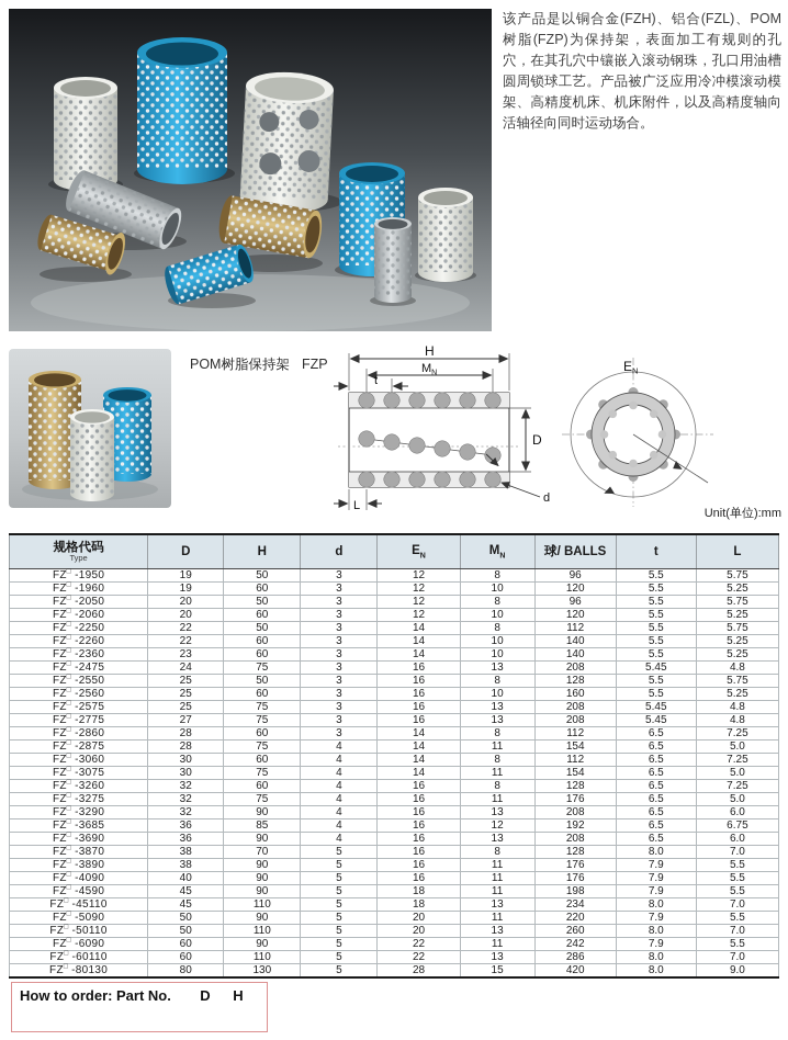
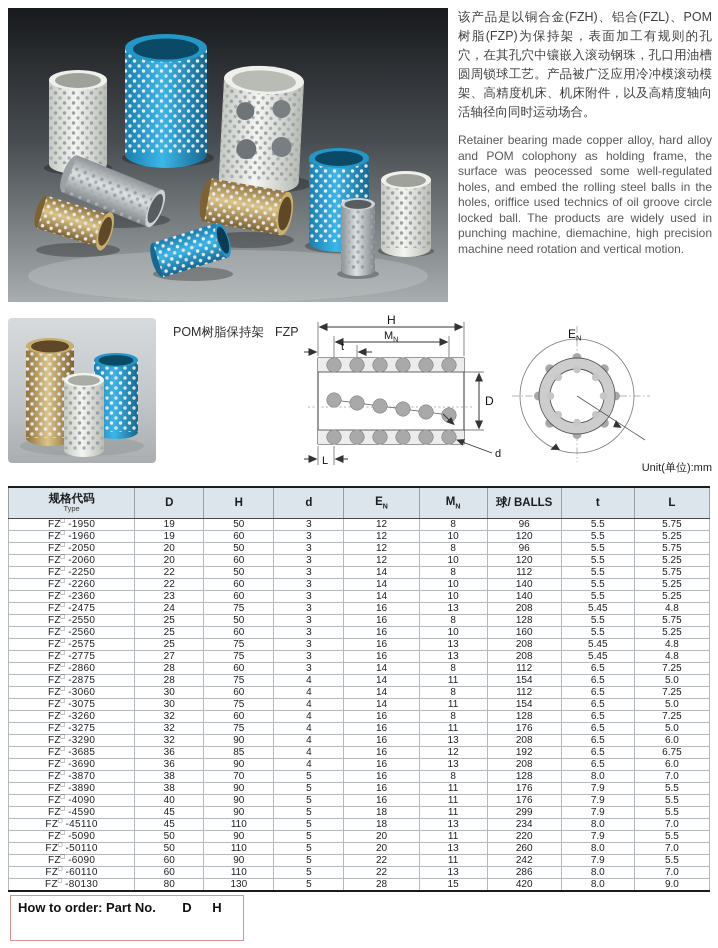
  该产品是以铜合金(FZH)、铝合(FZL)、POM树脂(FZP)为保持架，表面加工有规则的孔穴，在其孔穴中镶嵌入滚动钢珠，孔口用油槽圆周锁球工艺。产品被广泛应用冷冲模滚动模架、高精度机床、机床附件，以及高精度轴向活轴径向同时运动场合。
+ Retainer bearing made copper alloy, hard alloy and POM colophony as holding frame, the surface was peocessed some well-regulated holes, and embed the rolling steel balls in the holes, oriffice used technics of oil groove circle locked ball. The products are widely used in punching machine, diemachine, high precision machine need rotation and vertical motion.
  POM树脂保持架 FZP
  H
  t
  D
  d
  L
  EN
  Unit(单位):mm
  规格代码Type	D	H	d	E	M	球/ BALLS	t	L
  FZ -1950	19	50	3	12	8	96	5.5	5.75
  FZ -1960	19	60	3	12	10	120	5.5	5.25
  FZ -2050	20	50	3	12	8	96	5.5	5.75
  FZ -2060	20	60	3	12	10	120	5.5	5.25
  FZ -2250	22	50	3	14	8	112	5.5	5.75
  FZ -2260	22	60	3	14	10	140	5.5	5.25
  FZ -2360	23	60	3	14	10	140	5.5	5.25
  FZ -2475	24	75	3	16	13	208	5.45	4.8
  FZ -2550	25	50	3	16	8	128	5.5	5.75
  FZ -2560	25	60	3	16	10	160	5.5	5.25
  FZ -2575	25	75	3	16	13	208	5.45	4.8
  FZ -2775	27	75	3	16	13	208	5.45	4.8
  FZ -2860	28	60	3	14	8	112	6.5	7.25
  FZ -2875	28	75	4	14	11	154	6.5	5.0
  FZ -3060	30	60	4	14	8	112	6.5	7.25
  FZ -3075	30	75	4	14	11	154	6.5	5.0
  FZ -3260	32	60	4	16	8	128	6.5	7.25
  FZ -3275	32	75	4	16	11	176	6.5	5.0
  FZ -3290	32	90	4	16	13	208	6.5	6.0
  FZ -3685	36	85	4	16	12	192	6.5	6.75
  FZ -3690	36	90	4	16	13	208	6.5	6.0
  FZ -3870	38	70	5	16	8	128	8.0	7.0
  FZ -3890	38	90	5	16	11	176	7.9	5.5
  FZ -4090	40	90	5	16	11	176	7.9	5.5
- FZ -4590	45	90	5	18	11	198	7.9	5.5
+ FZ -4590	45	90	5	18	11	299	7.9	5.5
  FZ -45110	45	110	5	18	13	234	8.0	7.0
  FZ -5090	50	90	5	20	11	220	7.9	5.5
  FZ -50110	50	110	5	20	13	260	8.0	7.0
  FZ -6090	60	90	5	22	11	242	7.9	5.5
  FZ -60110	60	110	5	22	13	286	8.0	7.0
  FZ -80130	80	130	5	28	15	420	8.0	9.0
  How to order:
  Part No.
  D
  H
